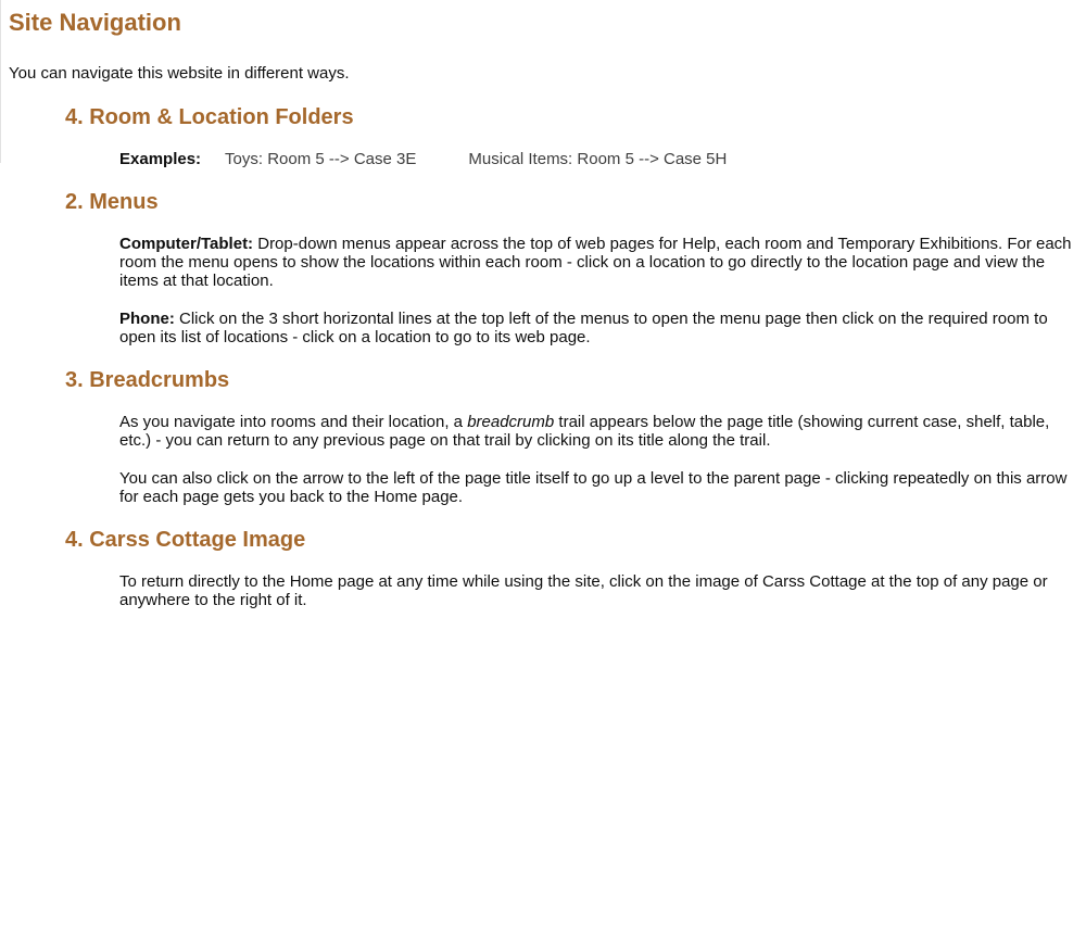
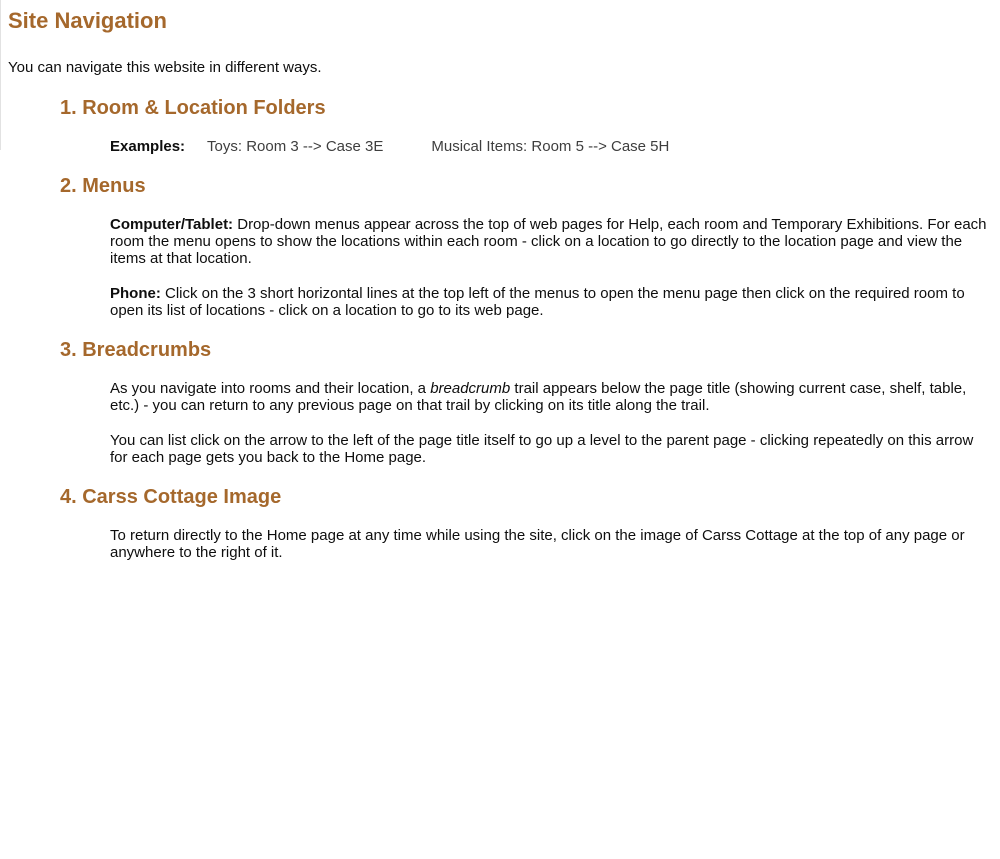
  Site Navigation
  You can navigate this website in different ways.
- 4. Room & Location Folders
+ 1. Room & Location Folders
- Examples: Toys: Room 5 --> Case 3E Musical Items: Room 5 --> Case 5H
+ Examples: Toys: Room 3 --> Case 3E Musical Items: Room 5 --> Case 5H
  2. Menus
  Computer/Tablet: Drop-down menus appear across the top of web pages for Help, each room and Temporary Exhibitions. For each room the menu opens to show the locations within each room - click on a location to go directly to the location page and view the items at that location.
  Phone: Click on the 3 short horizontal lines at the top left of the menus to open the menu page then click on the required room to open its list of locations - click on a location to go to its web page.
  3. Breadcrumbs
  As you navigate into rooms and their location, a breadcrumb trail appears below the page title (showing current case, shelf, table, etc.) - you can return to any previous page on that trail by clicking on its title along the trail.
- You can also click on the arrow to the left of the page title itself to go up a level to the parent page - clicking repeatedly on this arrow for each page gets you back to the Home page.
+ You can list click on the arrow to the left of the page title itself to go up a level to the parent page - clicking repeatedly on this arrow for each page gets you back to the Home page.
  4. Carss Cottage Image
  To return directly to the Home page at any time while using the site, click on the image of Carss Cottage at the top of any page or anywhere to the right of it.
